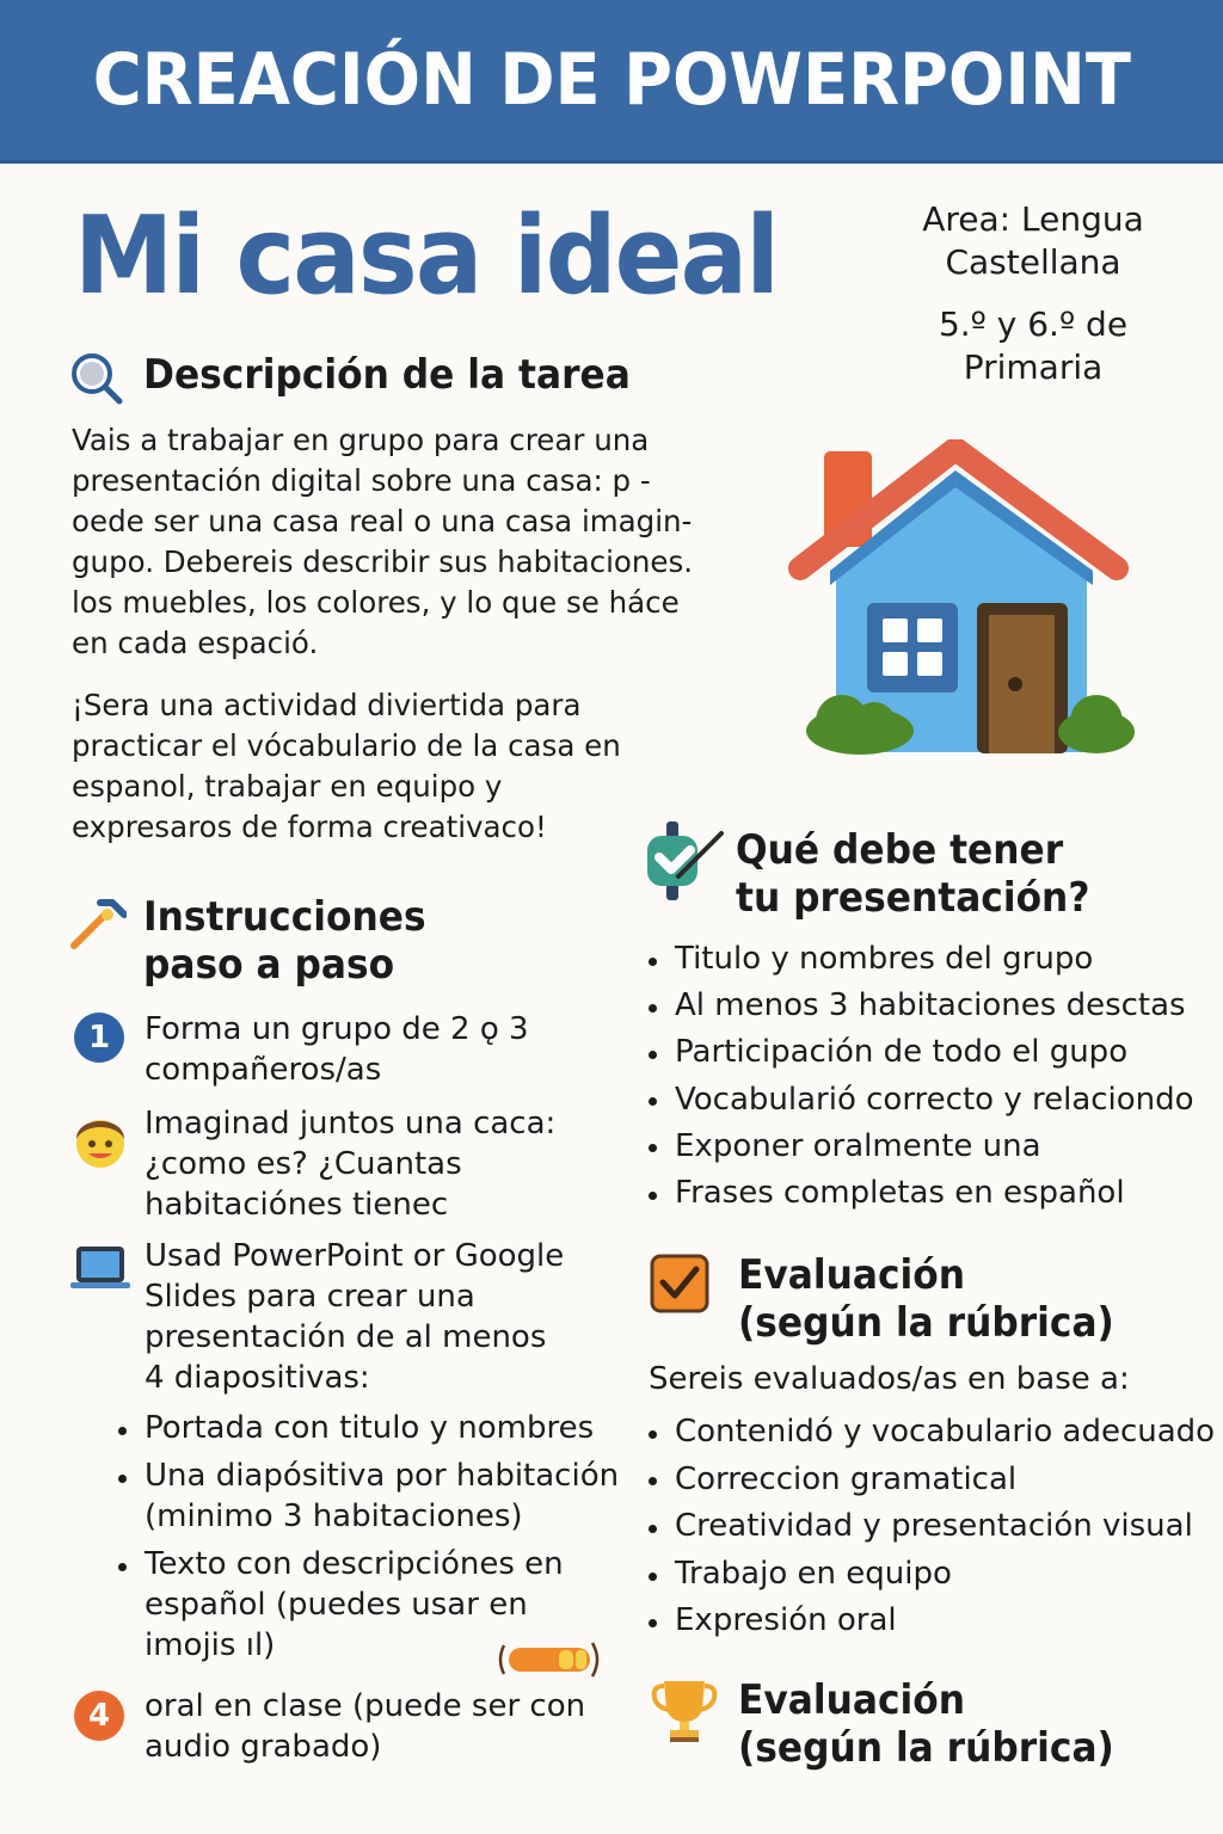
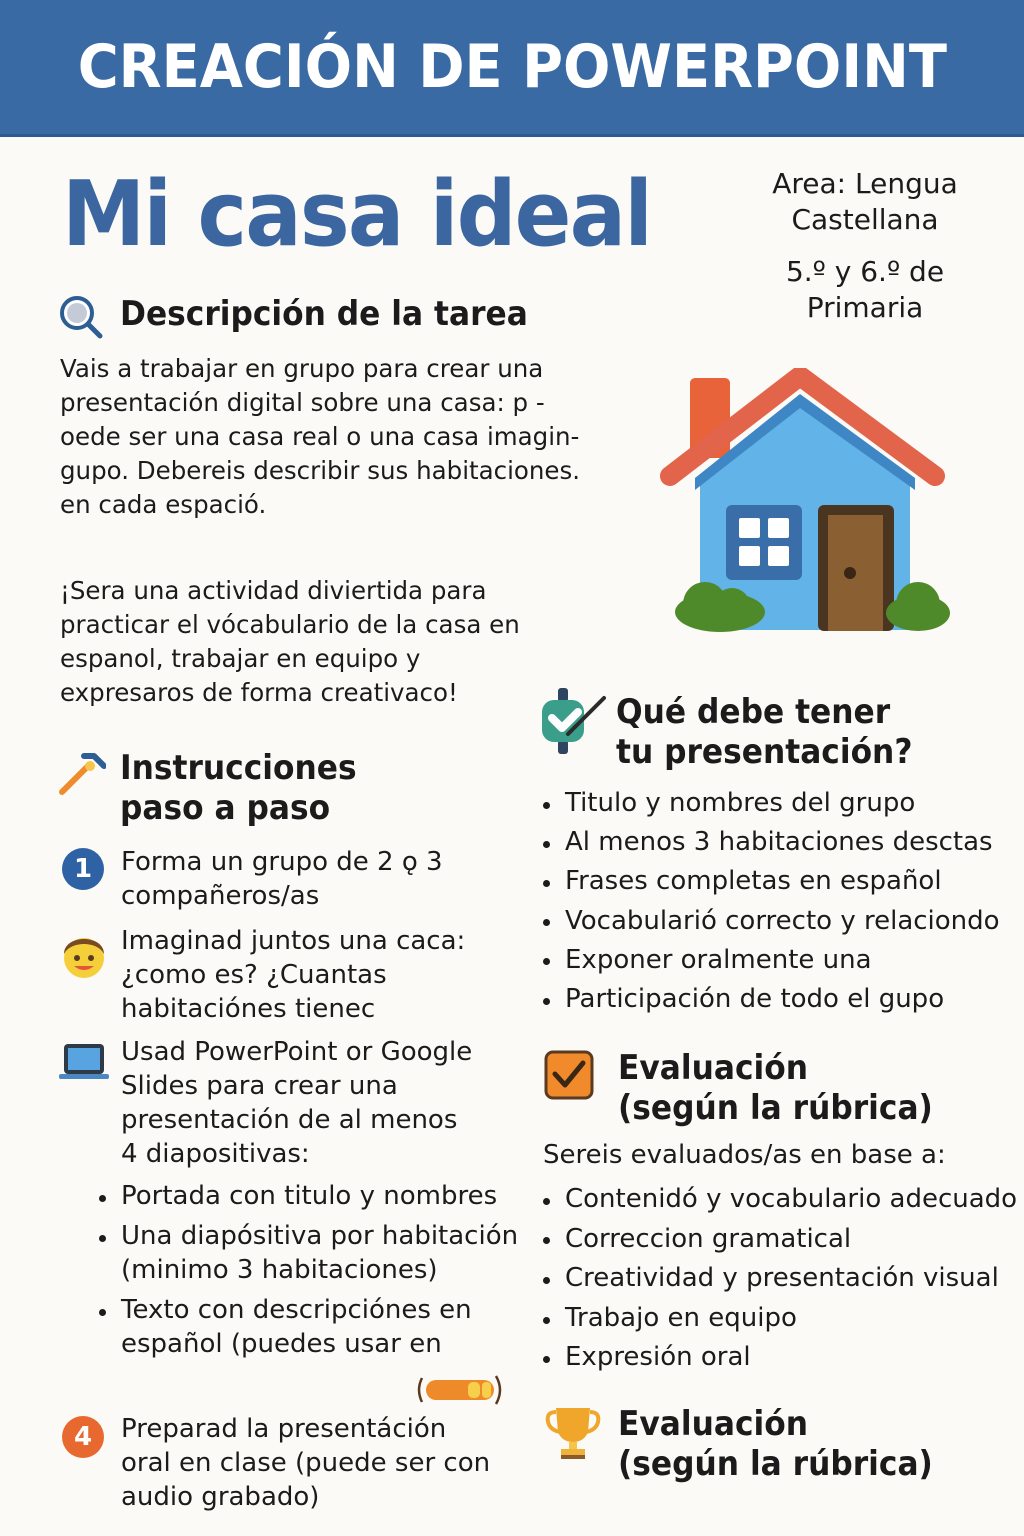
  CREACIÓN DE POWERPOINT
  Mi casa ideal
  Area: Lengua
  Castellana
  5.º y 6.º de
  Primaria
  Descripción de la tarea
  Vais a trabajar en grupo para crear una
  presentación digital sobre una casa: p -
  oede ser una casa real o una casa imagin-
  gupo. Debereis describir sus habitaciones.
- los muebles, los colores, y lo que se háce
  en cada espació.
  ¡Sera una actividad diviertida para
  practicar el vócabulario de la casa en
  espanol, trabajar en equipo y
  expresaros de forma creativaco!
  Instrucciones
  paso a paso
  1
  Forma un grupo de 2 ǫ 3
  compañeros/as
  Imaginad juntos una caca:
  ¿como es? ¿Cuantas
  habitaciónes tienec
  Usad PowerPoint or Google
  Slides para crear una
  presentación de al menos
  4 diapositivas:
  Portada con titulo y nombres
  Una diapósitiva por habitación
  (minimo 3 habitaciones)
  Texto con descripciónes en
  español (puedes usar en
- imojis ıl)
  4
+ Preparad la presentáción
  oral en clase (puede ser con
  audio grabado)
  Qué debe tener
  tu presentación?
  Titulo y nombres del grupo
  Al menos 3 habitaciones desctas
- Participación de todo el gupo
+ Frases completas en español
  Vocabularió correcto y relaciondo
  Exponer oralmente una
- Frases completas en español
+ Participación de todo el gupo
  Evaluación
  (según la rúbrica)
  Sereis evaluados/as en base a:
  Contenidó y vocabulario adecuado
  Correccion gramatical
  Creatividad y presentación visual
  Trabajo en equipo
  Expresión oral
  Evaluación
  (según la rúbrica)
